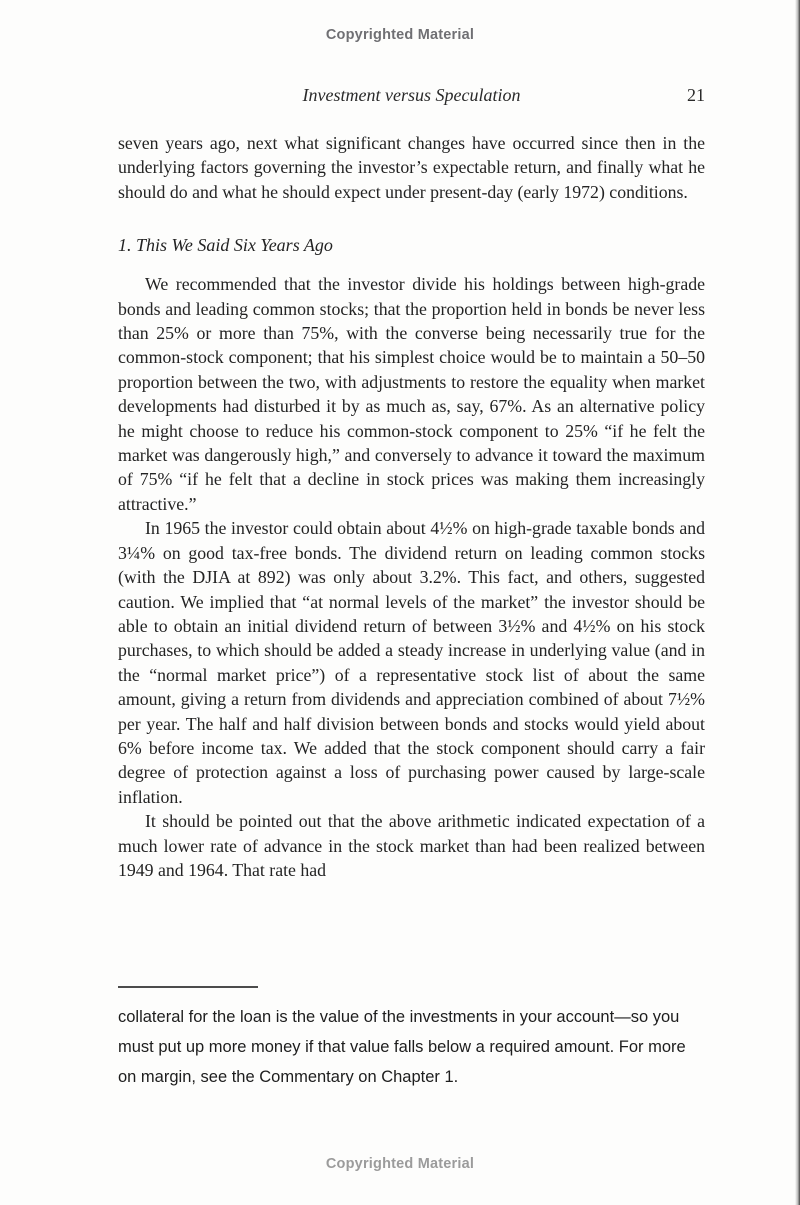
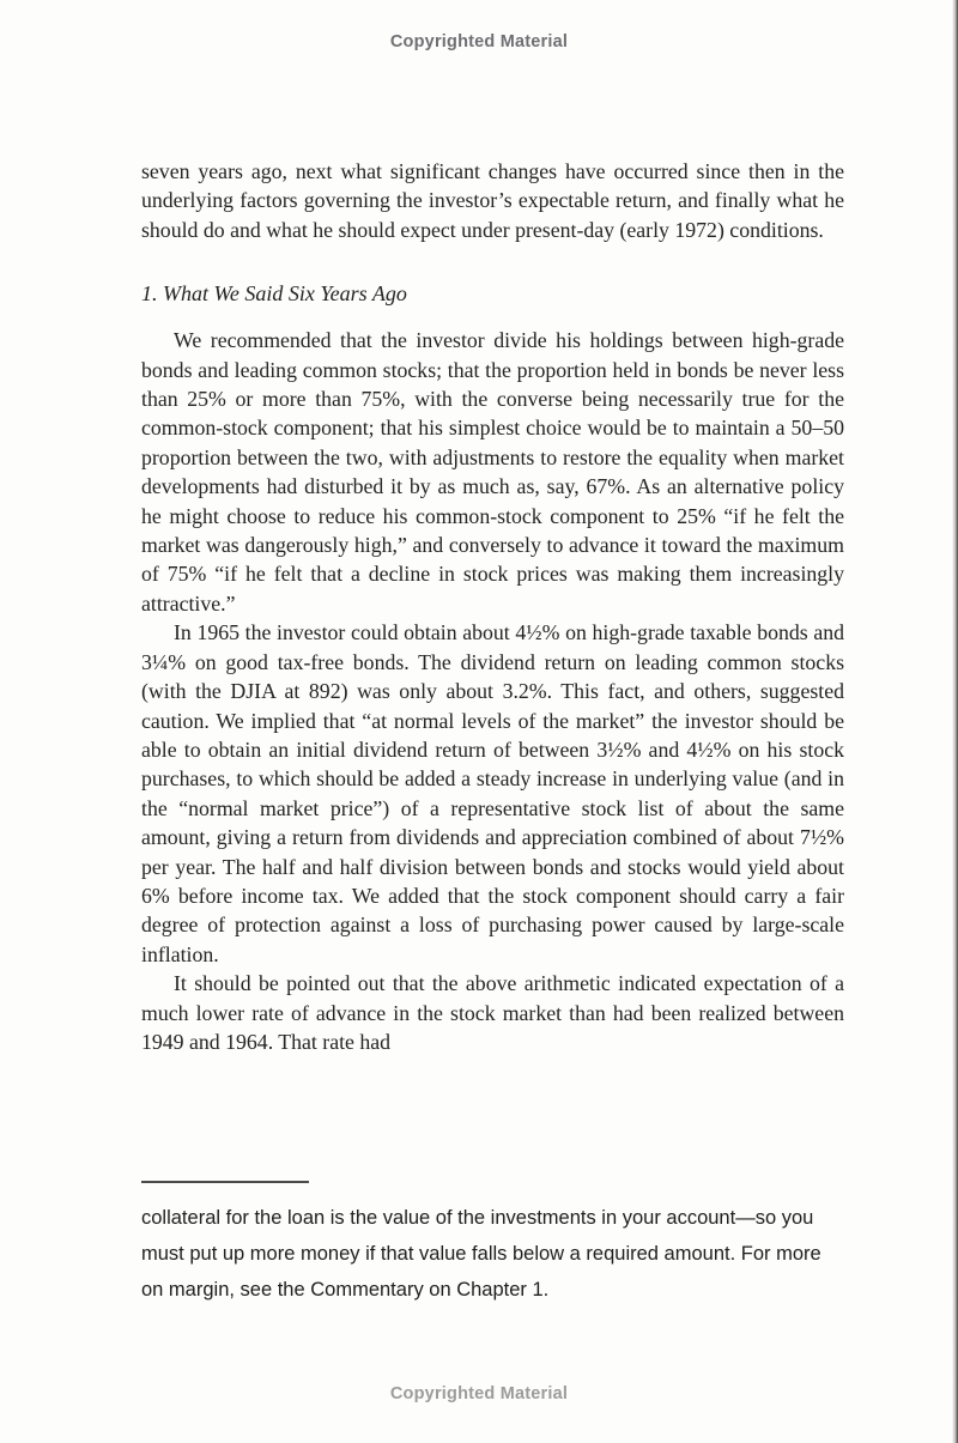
  Copyrighted Material
- Investment versus Speculation
- 21
  seven years ago, next what significant changes have occurred since then in the underlying factors governing the investor’s expectable return, and finally what he should do and what he should expect under present-day (early 1972) conditions.
- 1. This We Said Six Years Ago
+ 1. What We Said Six Years Ago
  We recommended that the investor divide his holdings between high-grade bonds and leading common stocks; that the proportion held in bonds be never less than 25% or more than 75%, with the converse being necessarily true for the common-stock component; that his simplest choice would be to maintain a 50–50 proportion between the two, with adjustments to restore the equality when market developments had disturbed it by as much as, say, 67%. As an alternative policy he might choose to reduce his common-stock component to 25% “if he felt the market was dangerously high,” and conversely to advance it toward the maximum of 75% “if he felt that a decline in stock prices was making them increasingly attractive.”
  In 1965 the investor could obtain about 4½% on high-grade taxable bonds and 3¼% on good tax-free bonds. The dividend return on leading common stocks (with the DJIA at 892) was only about 3.2%. This fact, and others, suggested caution. We implied that “at normal levels of the market” the investor should be able to obtain an initial dividend return of between 3½% and 4½% on his stock purchases, to which should be added a steady increase in underlying value (and in the “normal market price”) of a representative stock list of about the same amount, giving a return from dividends and appreciation combined of about 7½% per year. The half and half division between bonds and stocks would yield about 6% before income tax. We added that the stock component should carry a fair degree of protection against a loss of purchasing power caused by large-scale inflation.
  It should be pointed out that the above arithmetic indicated expectation of a much lower rate of advance in the stock market than had been realized between 1949 and 1964. That rate had
  collateral for the loan is the value of the investments in your account—so you must put up more money if that value falls below a required amount. For more on margin, see the Commentary on Chapter 1.
  Copyrighted Material
